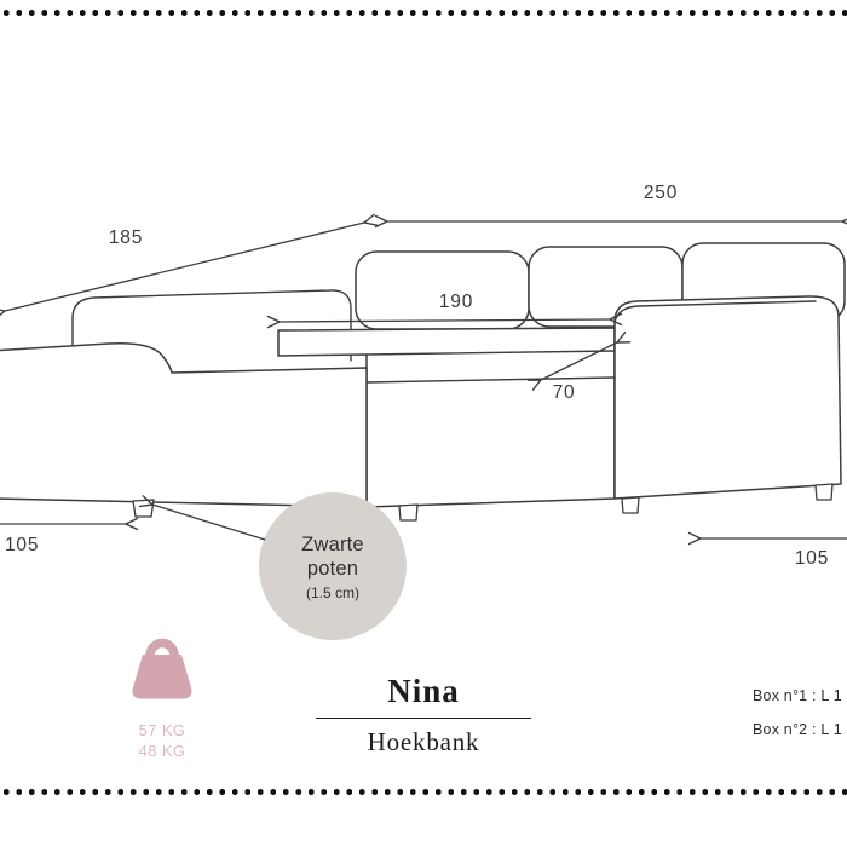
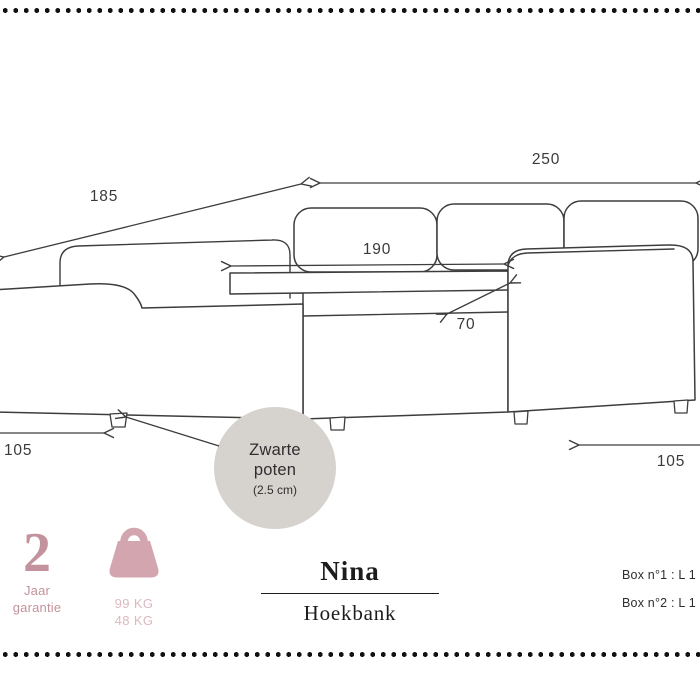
  Zwarte
  poten
- (1.5 cm)
+ (2.5 cm)
  250
  185
  190
  70
  105
  105
+ 2
+ Jaar
+ garantie
- 57 KG
+ 99 KG
  48 KG
  Nina
  Hoekbank
  Box n°1 : L 1
  Box n°2 : L 1
